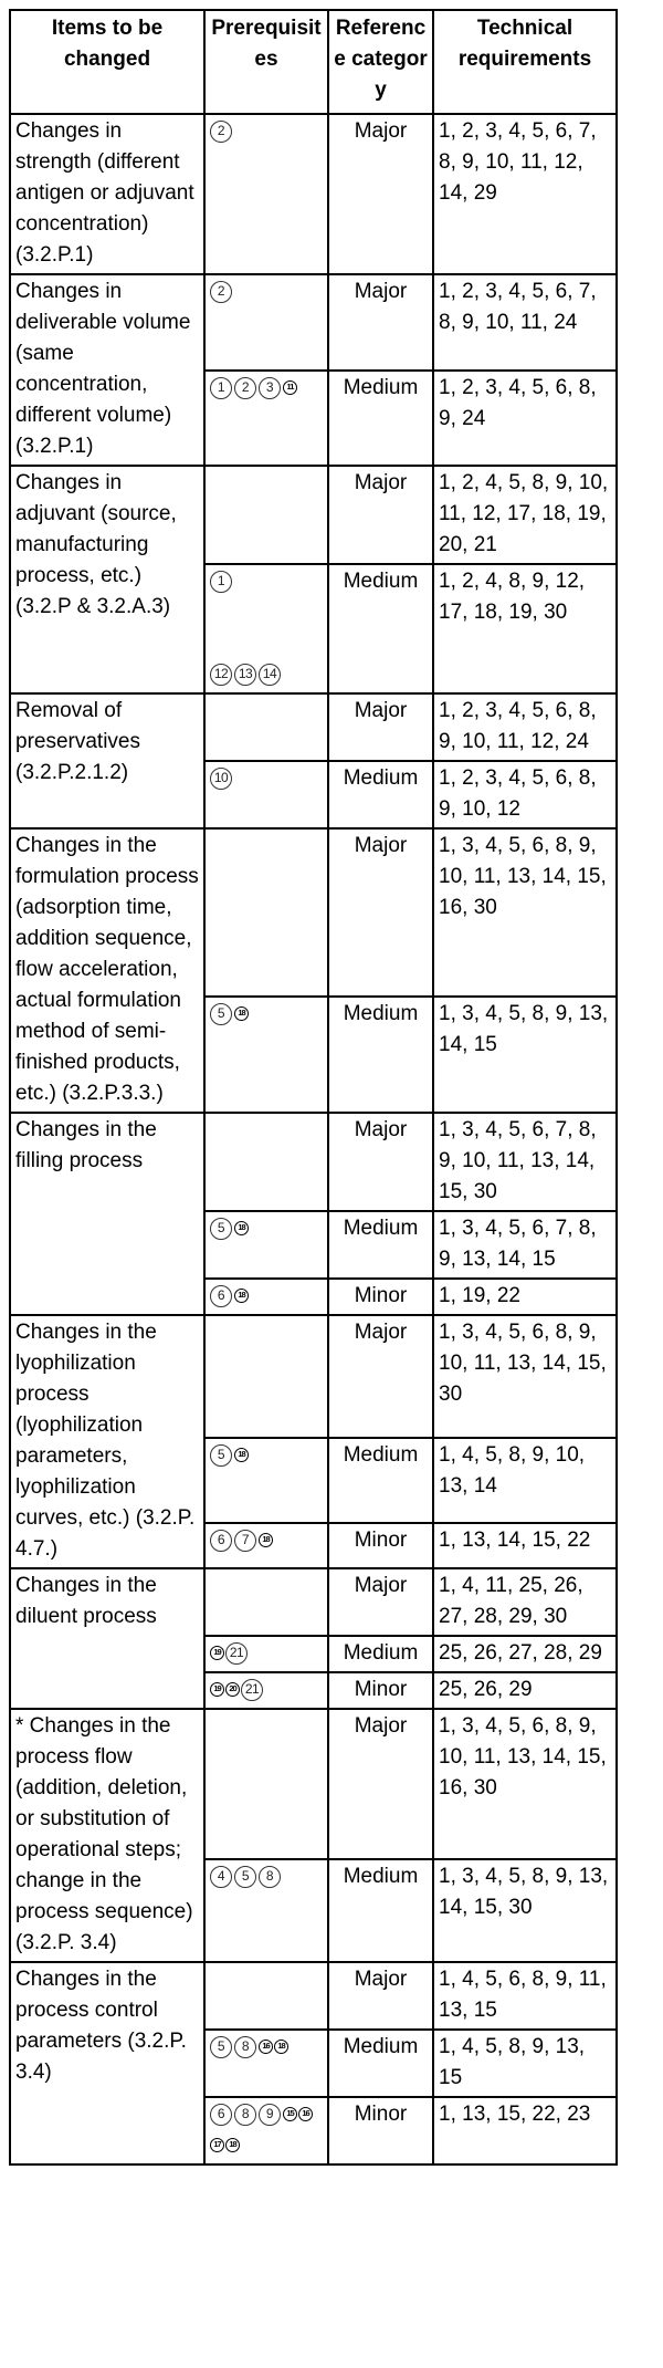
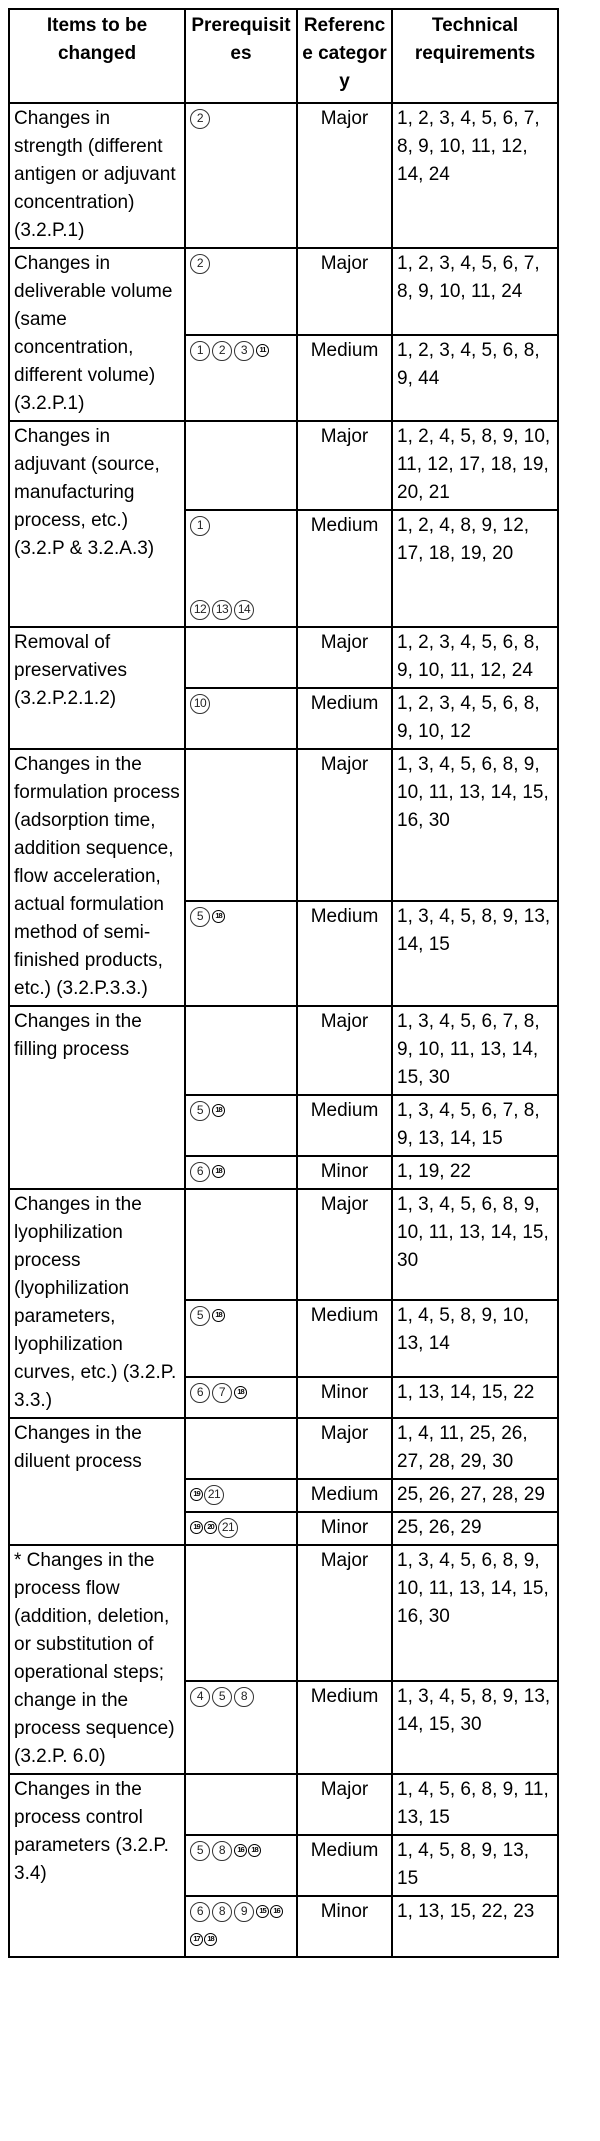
  Items to be changed	Prerequisites	Reference category	Technical requirements
- Changes in strength (different antigen or adjuvant concentration) (3.2.P.1)	2	Major	1, 2, 3, 4, 5, 6, 7, 8, 9, 10, 11, 12, 14, 29
+ Changes in strength (different antigen or adjuvant concentration) (3.2.P.1)	2	Major	1, 2, 3, 4, 5, 6, 7, 8, 9, 10, 11, 12, 14, 24
  Changes in deliverable volume (same concentration, different volume) (3.2.P.1)	2	Major	1, 2, 3, 4, 5, 6, 7, 8, 9, 10, 11, 24
- 1 2 3 11	Medium	1, 2, 3, 4, 5, 6, 8, 9, 24
+ 1 2 3 11	Medium	1, 2, 3, 4, 5, 6, 8, 9, 44
  Changes in adjuvant (source, manufacturing process, etc.) (3.2.P & 3.2.A.3)		Major	1, 2, 4, 5, 8, 9, 10, 11, 12, 17, 18, 19, 20, 21
- 1 12 13 14	Medium	1, 2, 4, 8, 9, 12, 17, 18, 19, 30
+ 1 12 13 14	Medium	1, 2, 4, 8, 9, 12, 17, 18, 19, 20
  Removal of preservatives (3.2.P.2.1.2)		Major	1, 2, 3, 4, 5, 6, 8, 9, 10, 11, 12, 24
  10	Medium	1, 2, 3, 4, 5, 6, 8, 9, 10, 12
  Changes in the formulation process (adsorption time, addition sequence, flow acceleration, actual formulation method of semi-finished products, etc.) (3.2.P.3.3.)		Major	1, 3, 4, 5, 6, 8, 9, 10, 11, 13, 14, 15, 16, 30
  5 18	Medium	1, 3, 4, 5, 8, 9, 13, 14, 15
  Changes in the filling process		Major	1, 3, 4, 5, 6, 7, 8, 9, 10, 11, 13, 14, 15, 30
  5 18	Medium	1, 3, 4, 5, 6, 7, 8, 9, 13, 14, 15
  6 18	Minor	1, 19, 22
- Changes in the lyophilization process (lyophilization parameters, lyophilization curves, etc.) (3.2.P. 4.7.)		Major	1, 3, 4, 5, 6, 8, 9, 10, 11, 13, 14, 15, 30
+ Changes in the lyophilization process (lyophilization parameters, lyophilization curves, etc.) (3.2.P. 3.3.)		Major	1, 3, 4, 5, 6, 8, 9, 10, 11, 13, 14, 15, 30
  5 18	Medium	1, 4, 5, 8, 9, 10, 13, 14
  6 7 18	Minor	1, 13, 14, 15, 22
  Changes in the diluent process		Major	1, 4, 11, 25, 26, 27, 28, 29, 30
  19 21	Medium	25, 26, 27, 28, 29
  19 20 21	Minor	25, 26, 29
- * Changes in the process flow (addition, deletion, or substitution of operational steps; change in the process sequence) (3.2.P. 3.4)		Major	1, 3, 4, 5, 6, 8, 9, 10, 11, 13, 14, 15, 16, 30
+ * Changes in the process flow (addition, deletion, or substitution of operational steps; change in the process sequence) (3.2.P. 6.0)		Major	1, 3, 4, 5, 6, 8, 9, 10, 11, 13, 14, 15, 16, 30
  4 5 8	Medium	1, 3, 4, 5, 8, 9, 13, 14, 15, 30
  Changes in the process control parameters (3.2.P. 3.4)		Major	1, 4, 5, 6, 8, 9, 11, 13, 15
  5 8 16 18	Medium	1, 4, 5, 8, 9, 13, 15
  6 8 9 15 1617 18	Minor	1, 13, 15, 22, 23
